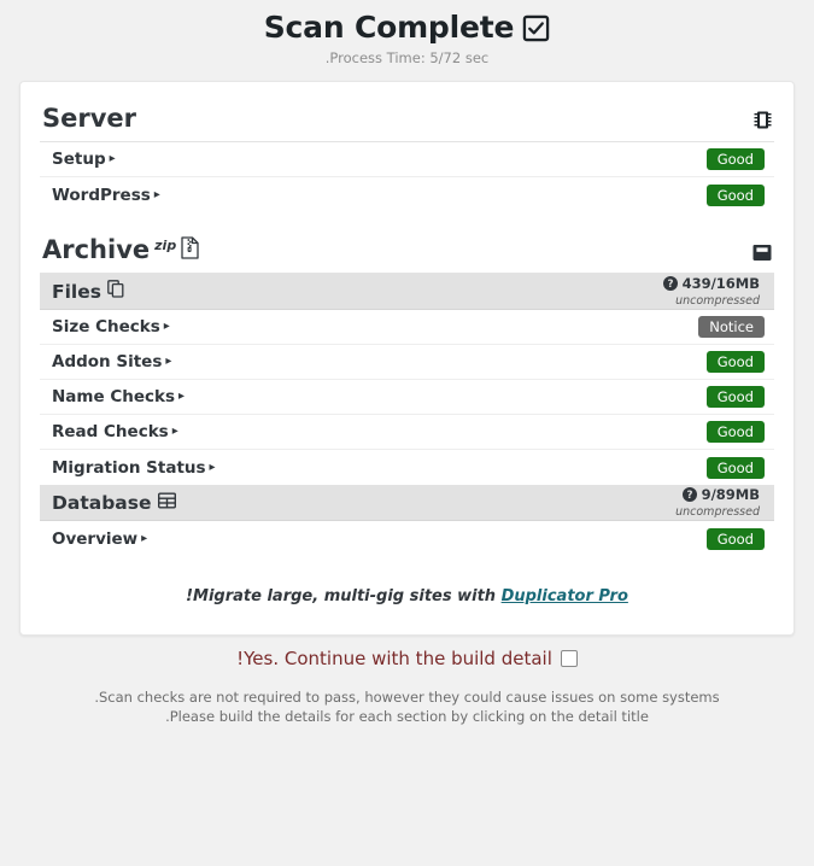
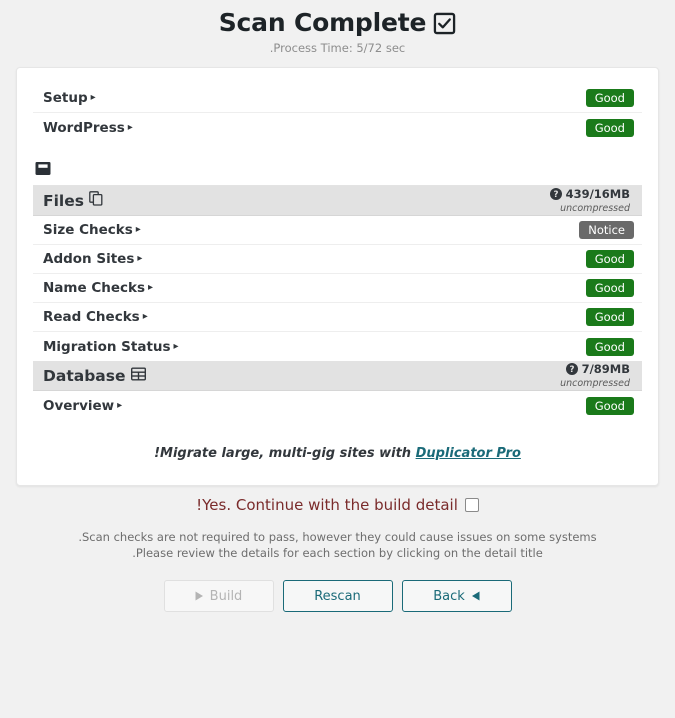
  Scan Complete
  .Process Time: 5/72 sec
- Server
  Setup
  ▸
  Good
  WordPress
  ▸
  Good
- Archive
- zip
  Files
  ?
  439/16MB
  uncompressed
  Size Checks
  ▸
  Notice
  Addon Sites
  ▸
  Good
  Name Checks
  ▸
  Good
  Read Checks
  ▸
  Good
  Migration Status
  ▸
  Good
  Database
  ?
- 9/89MB
+ 7/89MB
  uncompressed
  Overview
  ▸
  Good
  !Migrate large, multi-gig sites with Duplicator Pro
  !Yes. Continue with the build detail
  .Scan checks are not required to pass, however they could cause issues on some systems
- .Please build the details for each section by clicking on the detail title
+ .Please review the details for each section by clicking on the detail title
+ Build
+ Rescan
+ Back
